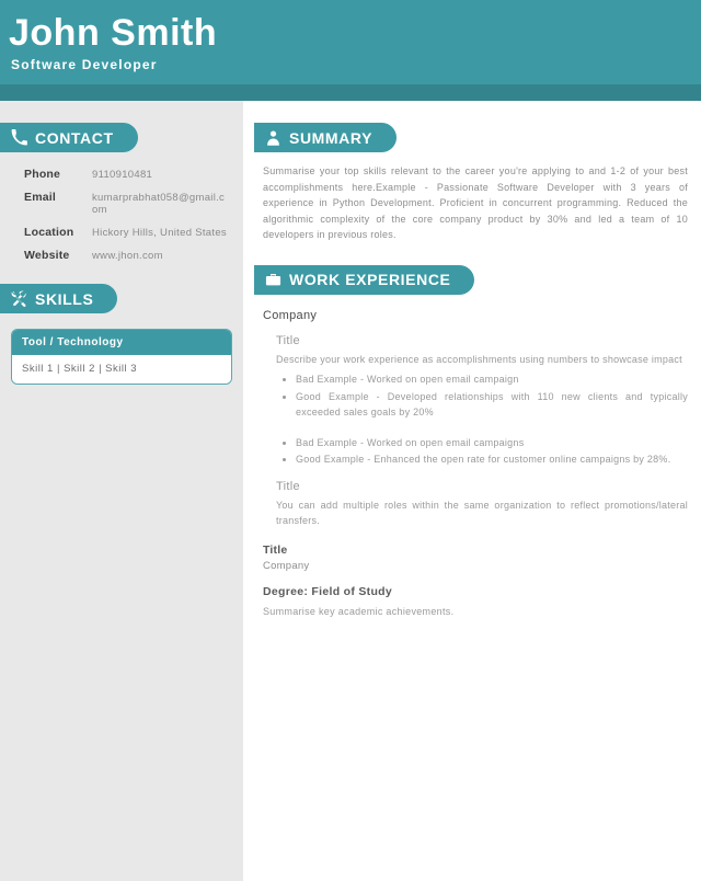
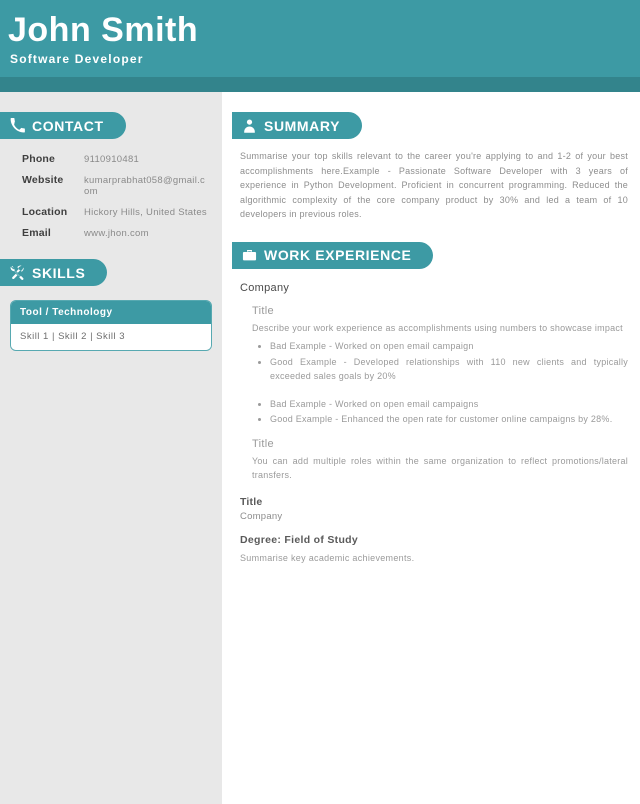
  John Smith
  Software Developer
  CONTACT
  Phone
  9110910481
- Email
+ Website
  kumarprabhat058@gmail.com
  Location
  Hickory Hills, United States
- Website
+ Email
  www.jhon.com
  SKILLS
  Tool / Technology
  Skill 1 | Skill 2 | Skill 3
  SUMMARY
  Summarise your top skills relevant to the career you're applying to and 1-2 of your best accomplishments here.Example - Passionate Software Developer with 3 years of experience in Python Development. Proficient in concurrent programming. Reduced the algorithmic complexity of the core company product by 30% and led a team of 10 developers in previous roles.
  WORK EXPERIENCE
  Company
  Title
  Describe your work experience as accomplishments using numbers to showcase impact
  Bad Example - Worked on open email campaign
  Good Example - Developed relationships with 110 new clients and typically exceeded sales goals by 20%
  Bad Example - Worked on open email campaigns
  Good Example - Enhanced the open rate for customer online campaigns by 28%.
  Title
  You can add multiple roles within the same organization to reflect promotions/lateral transfers.
  Title
  Company
  Degree: Field of Study
  Summarise key academic achievements.
